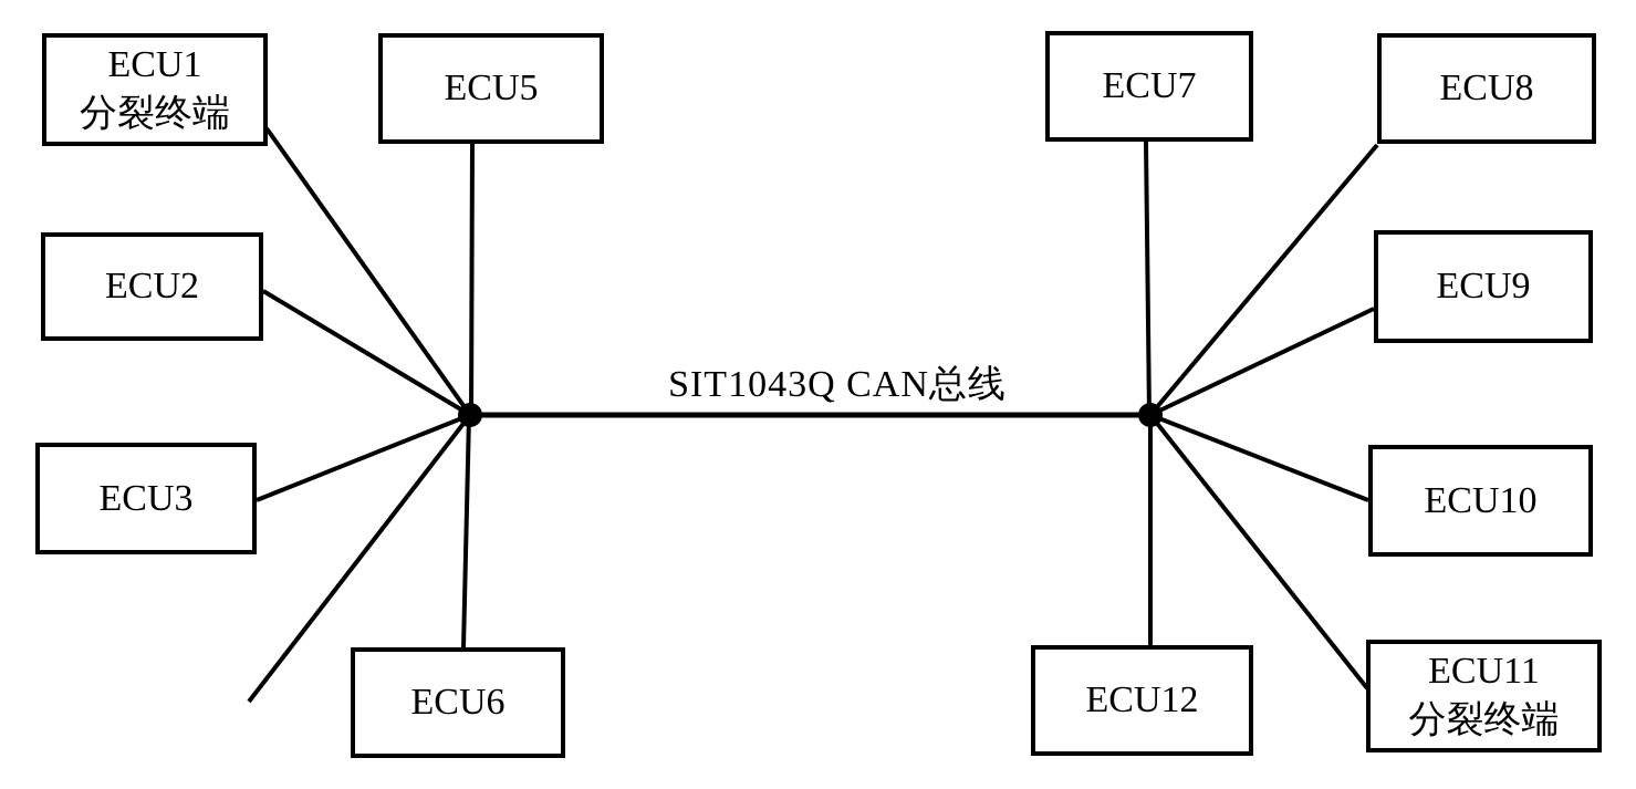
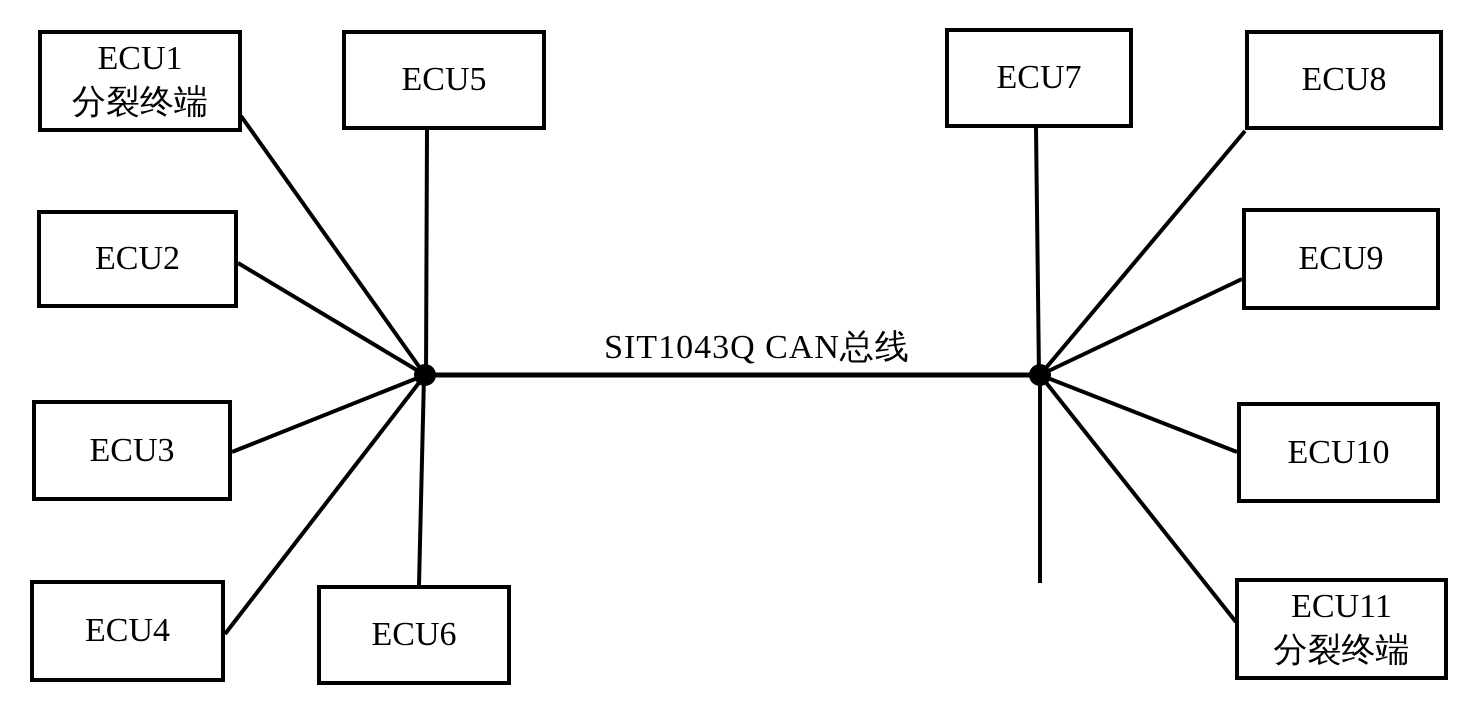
  ECU1
  分裂终端
  ECU2
  ECU3
+ ECU4
  ECU5
  ECU6
  ECU7
  ECU8
  ECU9
  ECU10
  ECU11
  分裂终端
- ECU12
  SIT1043Q CAN总线
